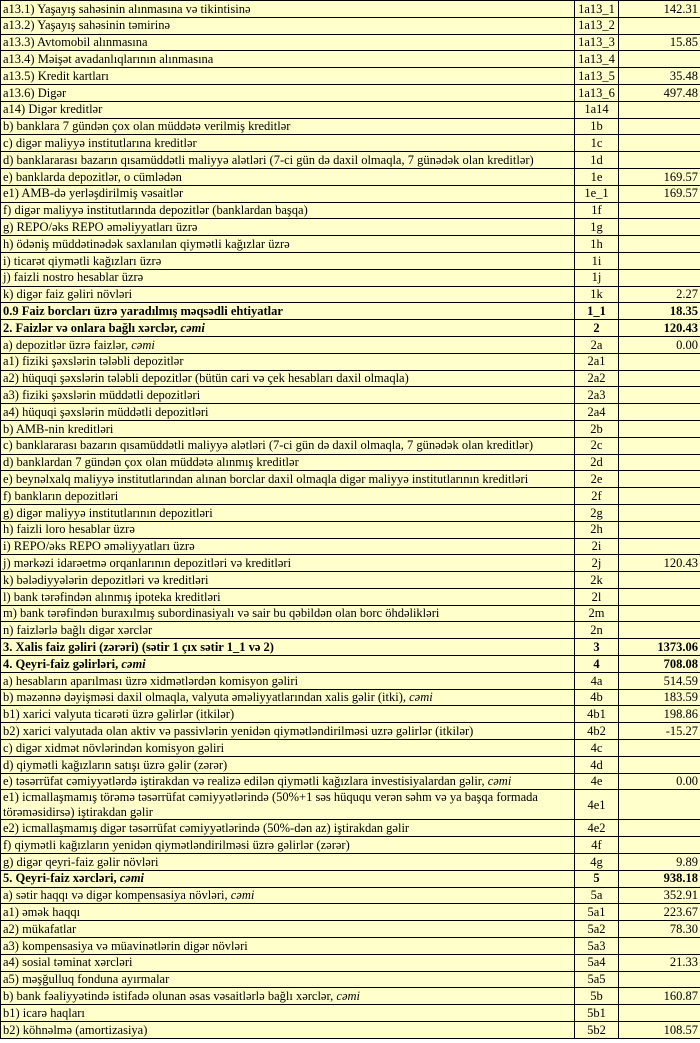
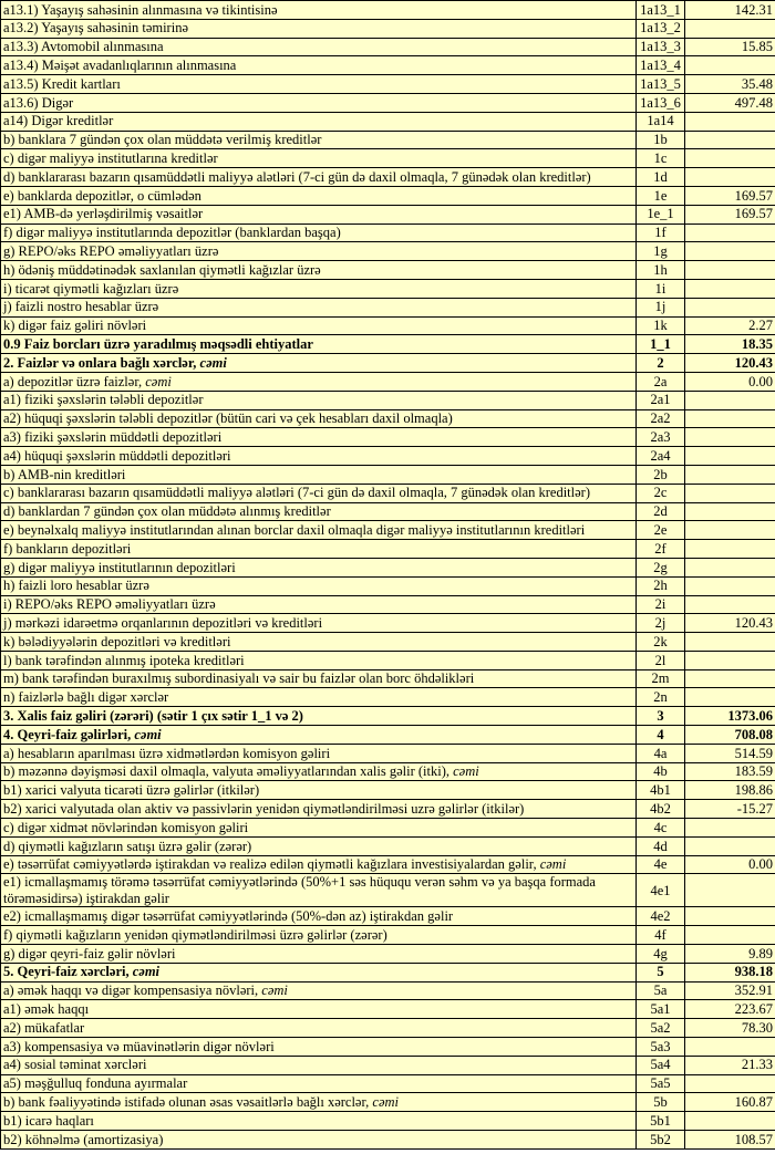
  a13.1) Yaşayış sahəsinin alınmasına və tikintisinə	1a13_1	142.31
  a13.2) Yaşayış sahəsinin təmirinə	1a13_2
  a13.3) Avtomobil alınmasına	1a13_3	15.85
  a13.4) Məişət avadanlıqlarının alınmasına	1a13_4
  a13.5) Kredit kartları	1a13_5	35.48
  a13.6) Digər	1a13_6	497.48
  a14) Digər kreditlər	1a14
  b) banklara 7 gündən çox olan müddətə verilmiş kreditlər	1b
  c) digər maliyyə institutlarına kreditlər	1c
  d) banklararası bazarın qısamüddətli maliyyə alətləri (7-ci gün də daxil olmaqla, 7 günədək olan kreditlər)	1d
  e) banklarda depozitlər, o cümlədən	1e	169.57
  e1) AMB-də yerləşdirilmiş vəsaitlər	1e_1	169.57
  f) digər maliyyə institutlarında depozitlər (banklardan başqa)	1f
  g) REPO/əks REPO əməliyyatları üzrə	1g
  h) ödəniş müddətinədək saxlanılan qiymətli kağızlar üzrə	1h
  i) ticarət qiymətli kağızları üzrə	1i
  j) faizli nostro hesablar üzrə	1j
  k) digər faiz gəliri növləri	1k	2.27
  0.9 Faiz borcları üzrə yaradılmış məqsədli ehtiyatlar	1_1	18.35
  2. Faizlər və onlara bağlı xərclər, cəmi	2	120.43
  a) depozitlər üzrə faizlər, cəmi	2a	0.00
  a1) fiziki şəxslərin tələbli depozitlər	2a1
  a2) hüquqi şəxslərin tələbli depozitlər (bütün cari və çek hesabları daxil olmaqla)	2a2
  a3) fiziki şəxslərin müddətli depozitləri	2a3
  a4) hüquqi şəxslərin müddətli depozitləri	2a4
  b) AMB-nin kreditləri	2b
  c) banklararası bazarın qısamüddətli maliyyə alətləri (7-ci gün də daxil olmaqla, 7 günədək olan kreditlər)	2c
  d) banklardan 7 gündən çox olan müddətə alınmış kreditlər	2d
  e) beynəlxalq maliyyə institutlarından alınan borclar daxil olmaqla digər maliyyə institutlarının kreditləri	2e
  f) bankların depozitləri	2f
  g) digər maliyyə institutlarının depozitləri	2g
  h) faizli loro hesablar üzrə	2h
  i) REPO/əks REPO əməliyyatları üzrə	2i
  j) mərkəzi idarəetmə orqanlarının depozitləri və kreditləri	2j	120.43
  k) bələdiyyələrin depozitləri və kreditləri	2k
  l) bank tərəfindən alınmış ipoteka kreditləri	2l
- m) bank tərəfindən buraxılmış subordinasiyalı və sair bu qəbildən olan borc öhdəlikləri	2m
+ m) bank tərəfindən buraxılmış subordinasiyalı və sair bu faizlər olan borc öhdəlikləri	2m
  n) faizlərlə bağlı digər xərclər	2n
  3. Xalis faiz gəliri (zərəri) (sətir 1 çıx sətir 1_1 və 2)	3	1373.06
  4. Qeyri-faiz gəlirləri, cəmi	4	708.08
  a) hesabların aparılması üzrə xidmətlərdən komisyon gəliri	4a	514.59
  b) məzənnə dəyişməsi daxil olmaqla, valyuta əməliyyatlarından xalis gəlir (itki), cəmi	4b	183.59
  b1) xarici valyuta ticarəti üzrə gəlirlər (itkilər)	4b1	198.86
  b2) xarici valyutada olan aktiv və passivlərin yenidən qiymətləndirilməsi uzrə gəlirlər (itkilər)	4b2	-15.27
  c) digər xidmət növlərindən komisyon gəliri	4c
  d) qiymətli kağızların satışı üzrə gəlir (zərər)	4d
  e) təsərrüfat cəmiyyətlərdə iştirakdan və realizə edilən qiymətli kağızlara investisiyalardan gəlir, cəmi	4e	0.00
  e1) icmallaşmamış törəmə təsərrüfat cəmiyyətlərində (50%+1 səs hüququ verən səhm və ya başqa formada törəməsidirsə) iştirakdan gəlir	4e1
  e2) icmallaşmamış digər təsərrüfat cəmiyyətlərində (50%-dən az) iştirakdan gəlir	4e2
  f) qiymətli kağızların yenidən qiymətləndirilməsi üzrə gəlirlər (zərər)	4f
  g) digər qeyri-faiz gəlir növləri	4g	9.89
  5. Qeyri-faiz xərcləri, cəmi	5	938.18
- a) sətir haqqı və digər kompensasiya növləri, cəmi	5a	352.91
+ a) əmək haqqı və digər kompensasiya növləri, cəmi	5a	352.91
  a1) əmək haqqı	5a1	223.67
  a2) mükafatlar	5a2	78.30
  a3) kompensasiya və müavinətlərin digər növləri	5a3
  a4) sosial təminat xərcləri	5a4	21.33
  a5) məşğulluq fonduna ayırmalar	5a5
  b) bank fəaliyyətində istifadə olunan əsas vəsaitlərlə bağlı xərclər, cəmi	5b	160.87
  b1) icarə haqları	5b1
  b2) köhnəlmə (amortizasiya)	5b2	108.57
